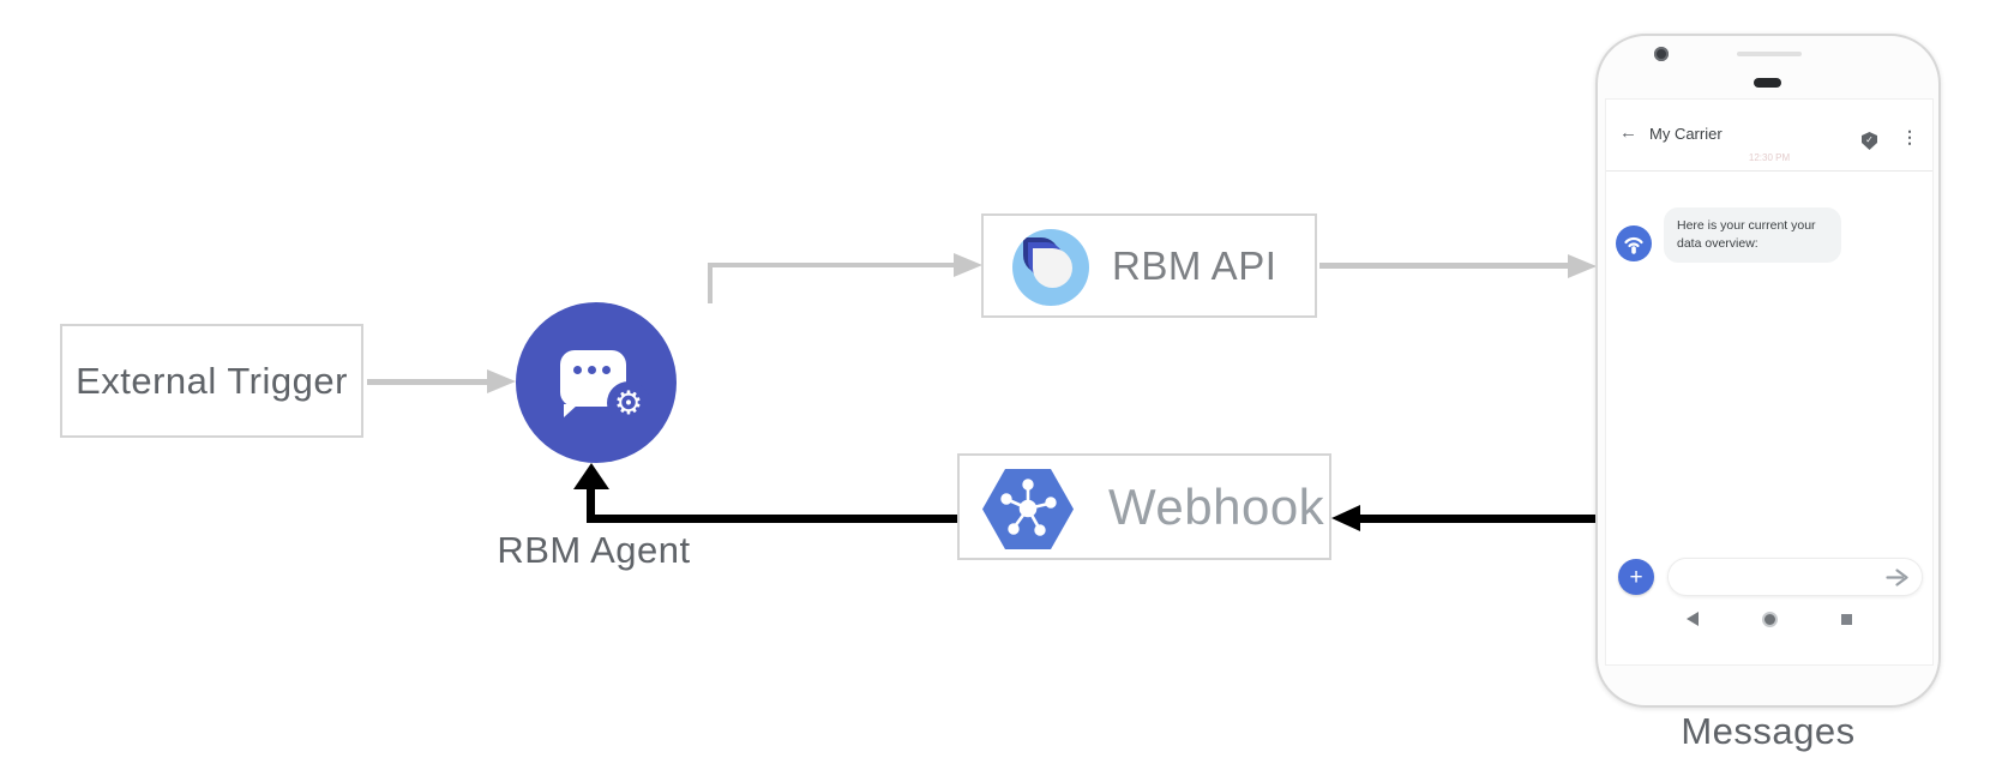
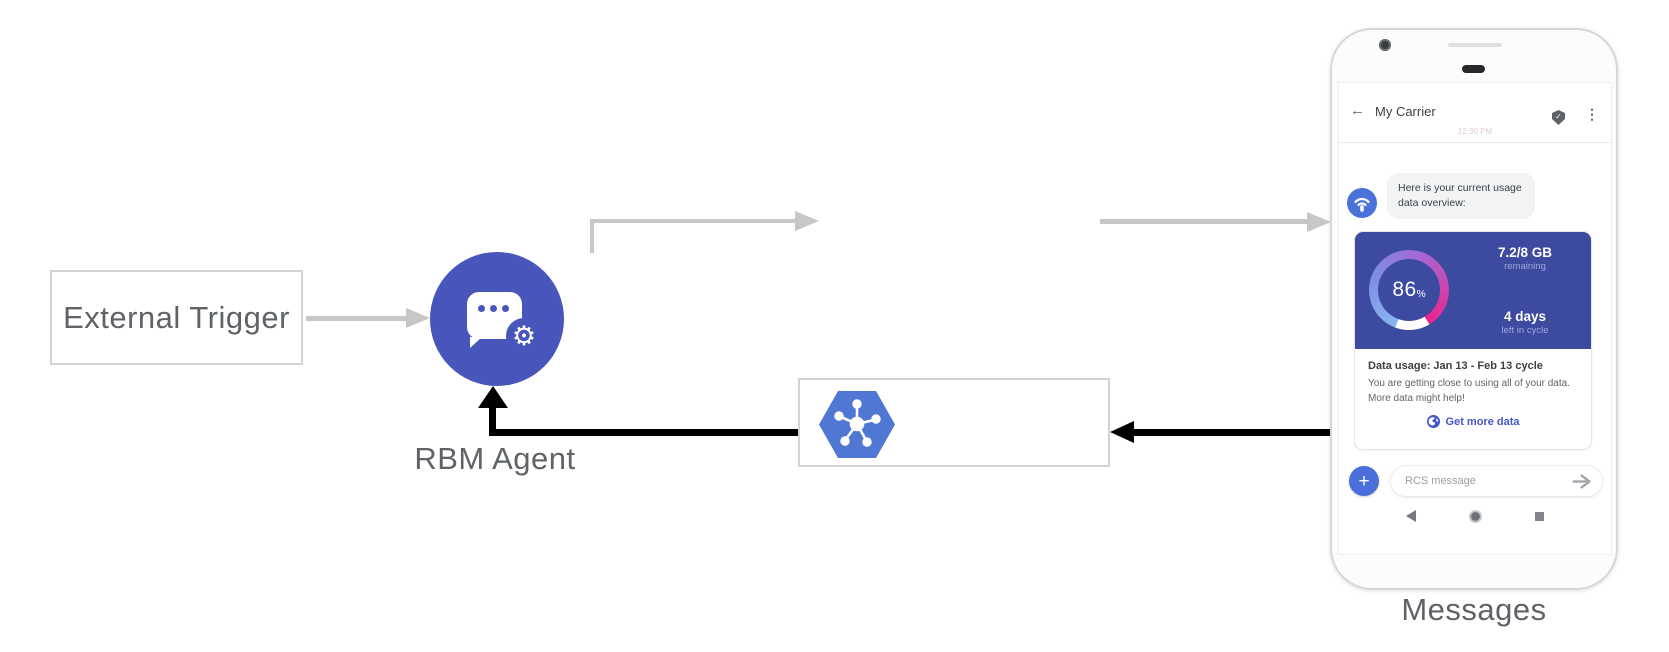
  External Trigger
  ⚙
  RBM Agent
- RBM API
- Webhook
  ←
  My Carrier
  ✓
  ⋮
  12:30 PM
- Here is your current your data overview:
+ Here is your current usage data overview:
+ 86
+ %
+ 7.2/8 GB
+ remaining
+ 4 days
+ left in cycle
+ Data usage: Jan 13 - Feb 13 cycle
+ You are getting close to using all of your data. More data might help!
+ Get more data
  +
+ RCS message
  Messages
